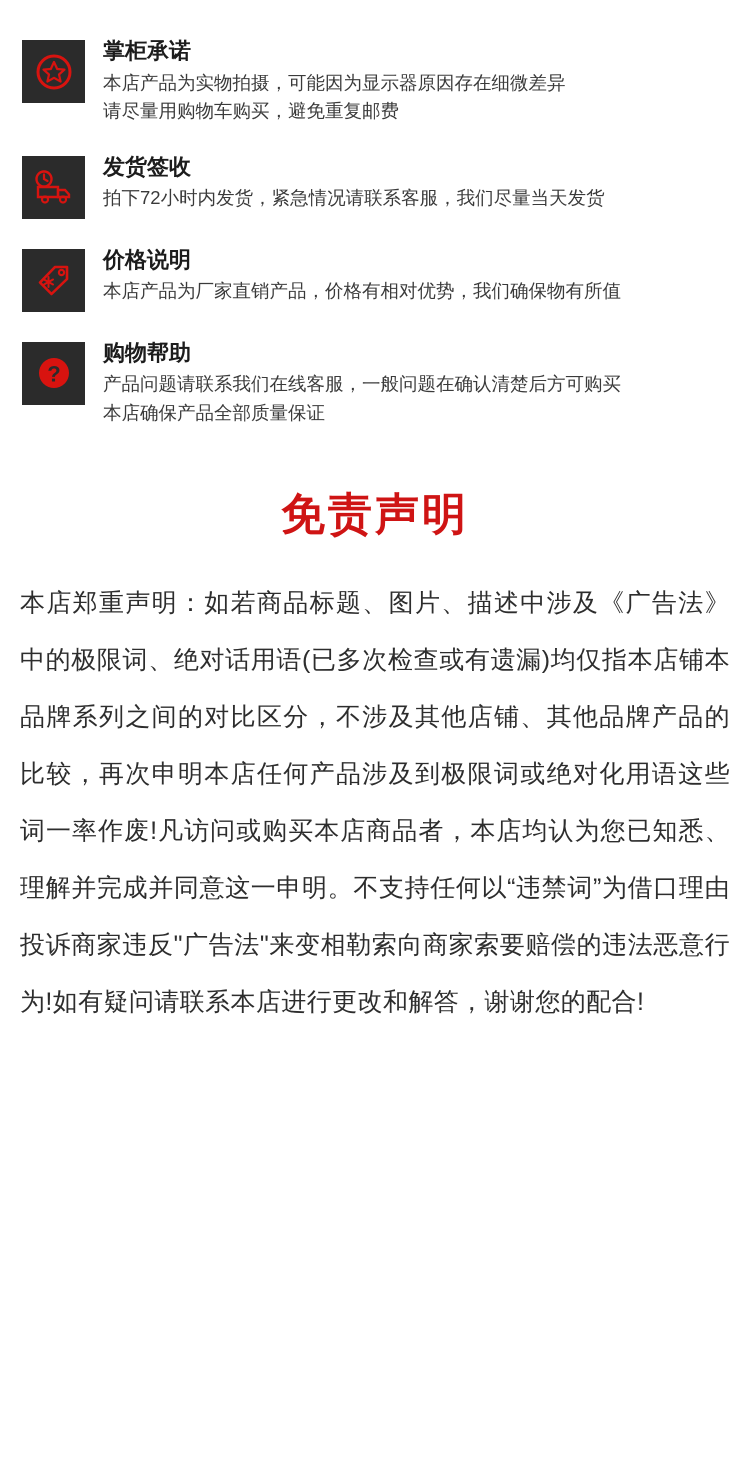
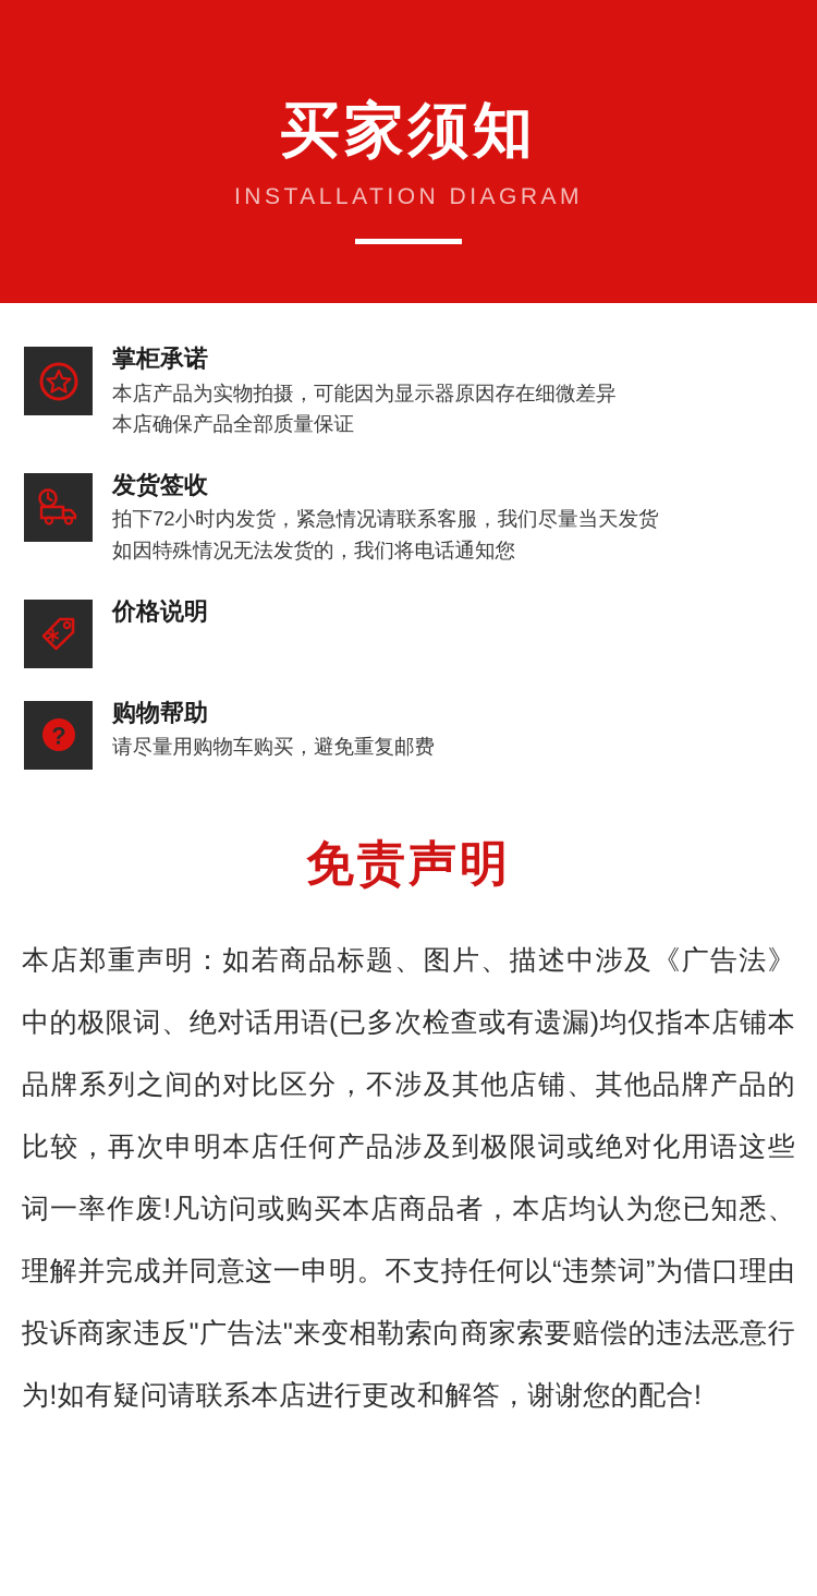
+ 买家须知
+ INSTALLATION DIAGRAM
  掌柜承诺
  本店产品为实物拍摄，可能因为显示器原因存在细微差异
- 请尽量用购物车购买，避免重复邮费
+ 本店确保产品全部质量保证
  发货签收
  拍下72小时内发货，紧急情况请联系客服，我们尽量当天发货
+ 如因特殊情况无法发货的，我们将电话通知您
  价格说明
- 本店产品为厂家直销产品，价格有相对优势，我们确保物有所值
  ?
  购物帮助
- 产品问题请联系我们在线客服，一般问题在确认清楚后方可购买
- 本店确保产品全部质量保证
+ 请尽量用购物车购买，避免重复邮费
  免责声明
  本店郑重声明：如若商品标题、图片、描述中涉及《广告法》中的极限词、绝对话用语(已多次检查或有遗漏)均仅指本店铺本品牌系列之间的对比区分，不涉及其他店铺、其他品牌产品的比较，再次申明本店任何产品涉及到极限词或绝对化用语这些词一率作废!凡访问或购买本店商品者，本店均认为您已知悉、理解并完成并同意这一申明。不支持任何以“违禁词”为借口理由投诉商家违反"广告法"来变相勒索向商家索要赔偿的违法恶意行为!如有疑问请联系本店进行更改和解答，谢谢您的配合!
